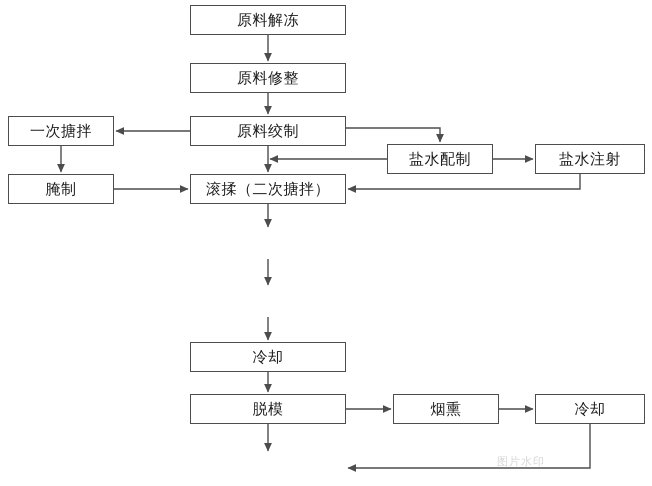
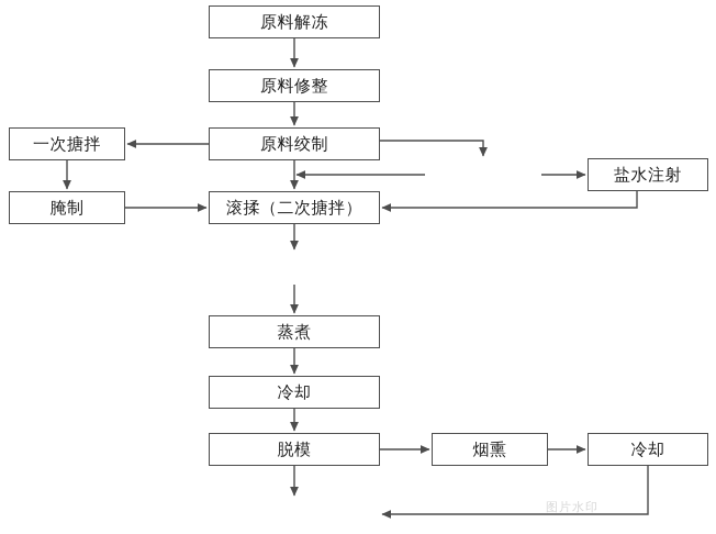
  原料解冻
  原料修整
  原料绞制
  一次搪拌
  腌制
- 盐水配制
  盐水注射
  滚揉（二次搪拌）
+ 蒸煮
  冷却
  脱模
  烟熏
  冷却
  图片水印
